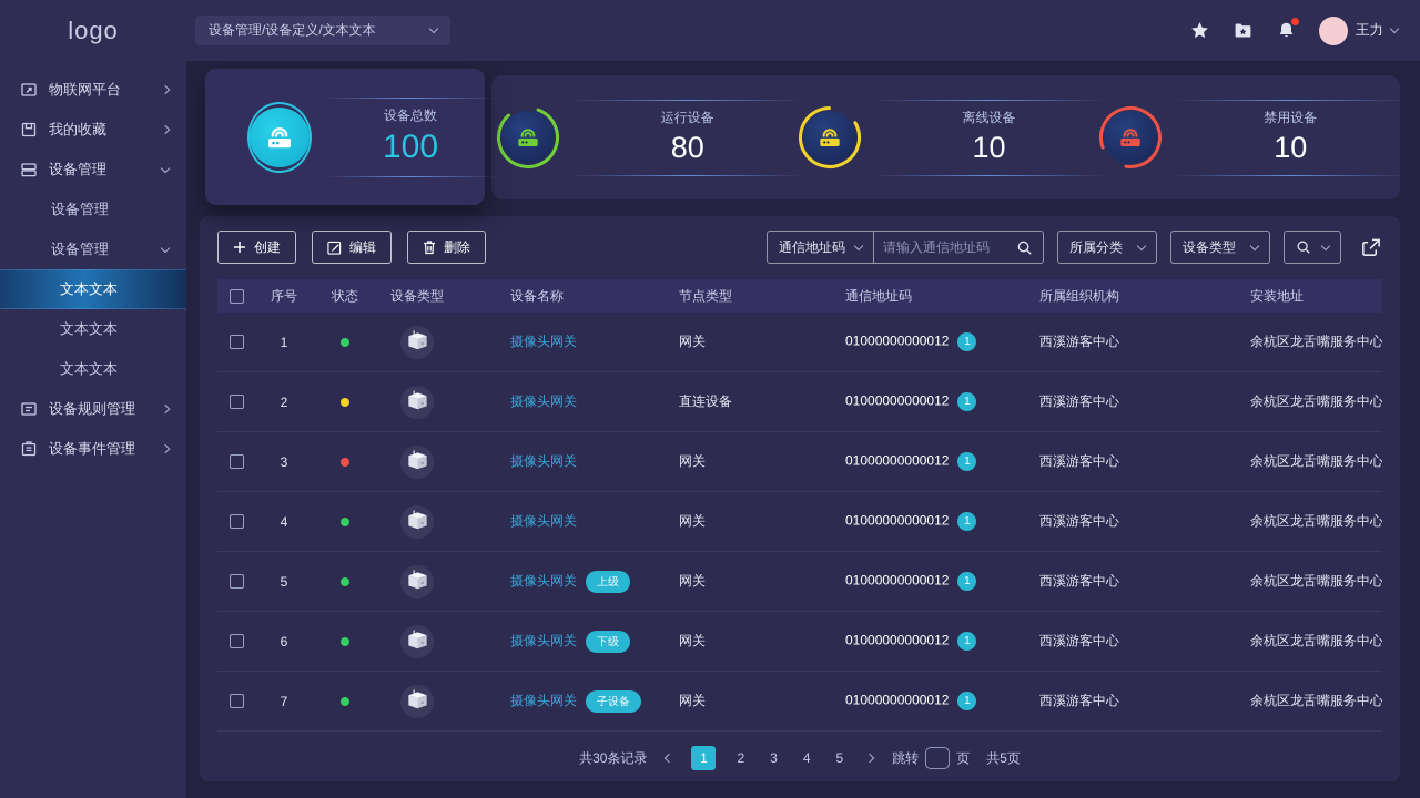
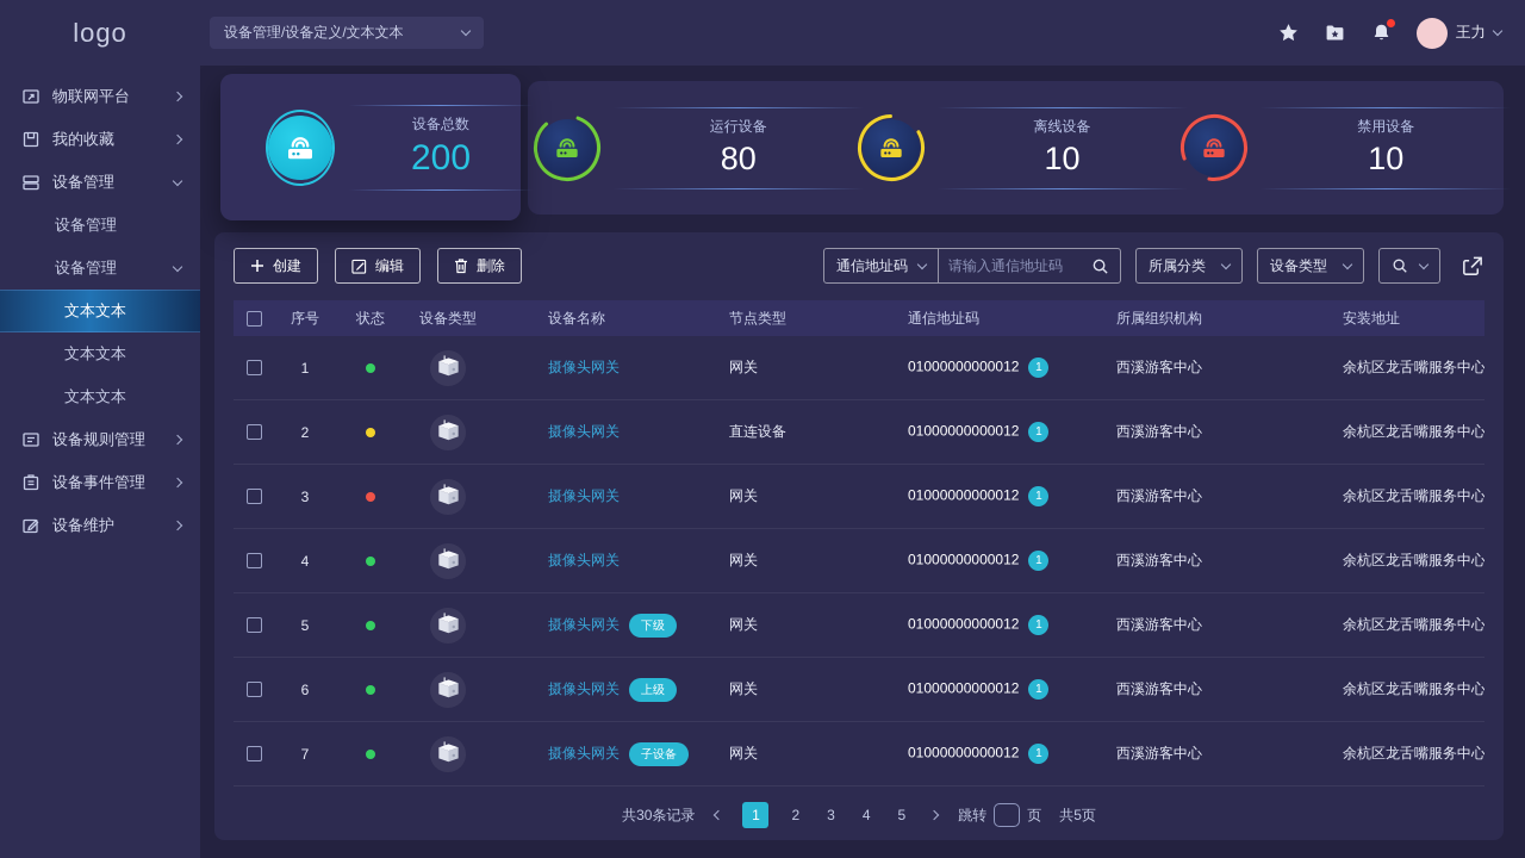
  logo
  设备管理/设备定义/文本文本
  王力
  物联网平台
  我的收藏
  设备管理
  设备管理
  设备管理
  文本文本
  文本文本
  文本文本
  设备规则管理
  设备事件管理
+ 设备维护
  设备总数
- 100
+ 200
  运行设备
  80
  离线设备
  10
  禁用设备
  10
  创建
  编辑
  删除
  通信地址码
  请输入通信地址码
  所属分类
  设备类型
  序号
  状态
  设备类型
  设备名称
  节点类型
  通信地址码
  所属组织机构
  安装地址
  1
  摄像头网关
  网关
  01000000000012 1
  西溪游客中心
  余杭区龙舌嘴服务中心
  2
  摄像头网关
  直连设备
  01000000000012 1
  西溪游客中心
  余杭区龙舌嘴服务中心
  3
  摄像头网关
  网关
  01000000000012 1
  西溪游客中心
  余杭区龙舌嘴服务中心
  4
  摄像头网关
  网关
  01000000000012 1
  西溪游客中心
  余杭区龙舌嘴服务中心
  5
  摄像头网关
- 上级
+ 下级
  网关
  01000000000012 1
  西溪游客中心
  余杭区龙舌嘴服务中心
  6
  摄像头网关
- 下级
+ 上级
  网关
  01000000000012 1
  西溪游客中心
  余杭区龙舌嘴服务中心
  7
  摄像头网关
  子设备
  网关
  01000000000012 1
  西溪游客中心
  余杭区龙舌嘴服务中心
  共30条记录
  1
  2
  3
  4
  5
  跳转
  页
  共5页
